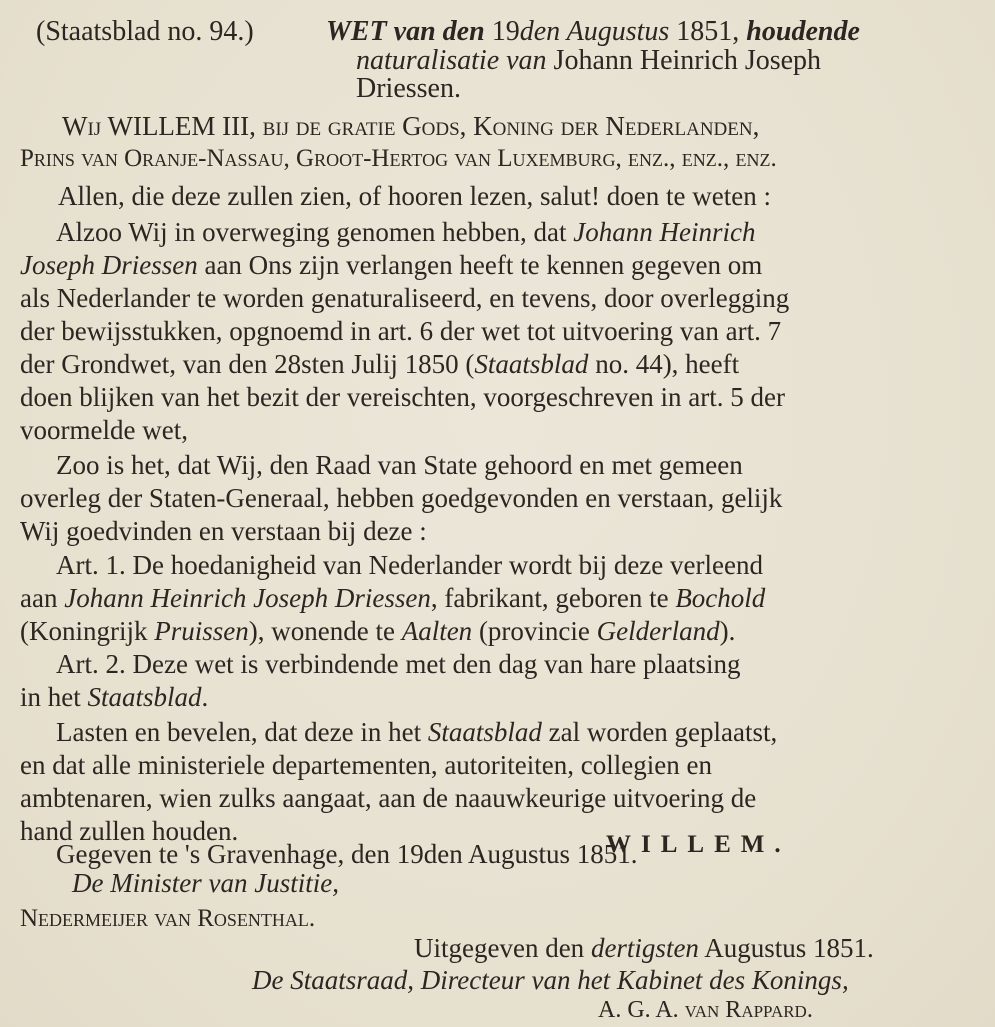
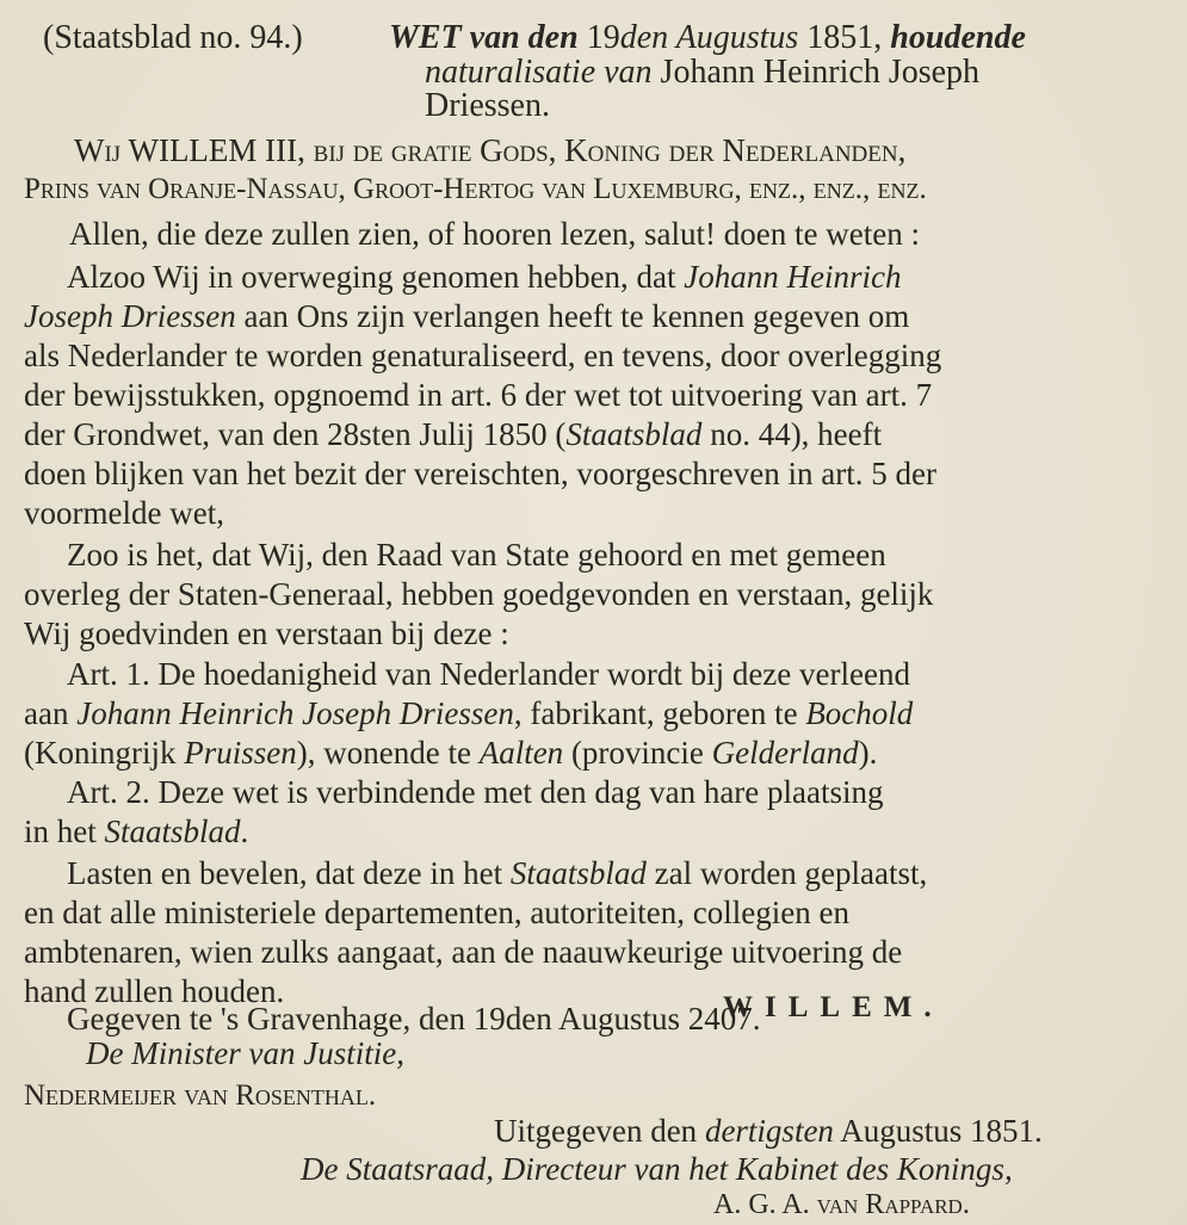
  (Staatsblad no. 94.)
  WET van den 19den Augustus 1851, houdende
  naturalisatie van Johann Heinrich Joseph
  Driessen.
  Wij WILLEM III, bij de gratie Gods, Koning der Nederlanden,
  Prins van Oranje-Nassau, Groot-Hertog van Luxemburg, enz., enz., enz.
  Allen, die deze zullen zien, of hooren lezen, salut! doen te weten :
  Alzoo Wij in overweging genomen hebben, dat Johann Heinrich
  Joseph Driessen aan Ons zijn verlangen heeft te kennen gegeven om
  als Nederlander te worden genaturaliseerd, en tevens, door overlegging
  der bewijsstukken, opgnoemd in art. 6 der wet tot uitvoering van art. 7
  der Grondwet, van den 28sten Julij 1850 (Staatsblad no. 44), heeft
  doen blijken van het bezit der vereischten, voorgeschreven in art. 5 der
  voormelde wet,
  Zoo is het, dat Wij, den Raad van State gehoord en met gemeen
  overleg der Staten-Generaal, hebben goedgevonden en verstaan, gelijk
  Wij goedvinden en verstaan bij deze :
  Art. 1. De hoedanigheid van Nederlander wordt bij deze verleend
  aan Johann Heinrich Joseph Driessen, fabrikant, geboren te Bochold
  (Koningrijk Pruissen), wonende te Aalten (provincie Gelderland).
  Art. 2. Deze wet is verbindende met den dag van hare plaatsing
  in het Staatsblad.
  Lasten en bevelen, dat deze in het Staatsblad zal worden geplaatst,
  en dat alle ministeriele departementen, autoriteiten, collegien en
  ambtenaren, wien zulks aangaat, aan de naauwkeurige uitvoering de
  hand zullen houden.
- Gegeven te 's Gravenhage, den 19den Augustus 1851.
+ Gegeven te 's Gravenhage, den 19den Augustus 2407.
  WILLEM.
  De Minister van Justitie,
  Nedermeijer van Rosenthal.
  Uitgegeven den dertigsten Augustus 1851.
  De Staatsraad, Directeur van het Kabinet des Konings,
  A. G. A. van Rappard.
